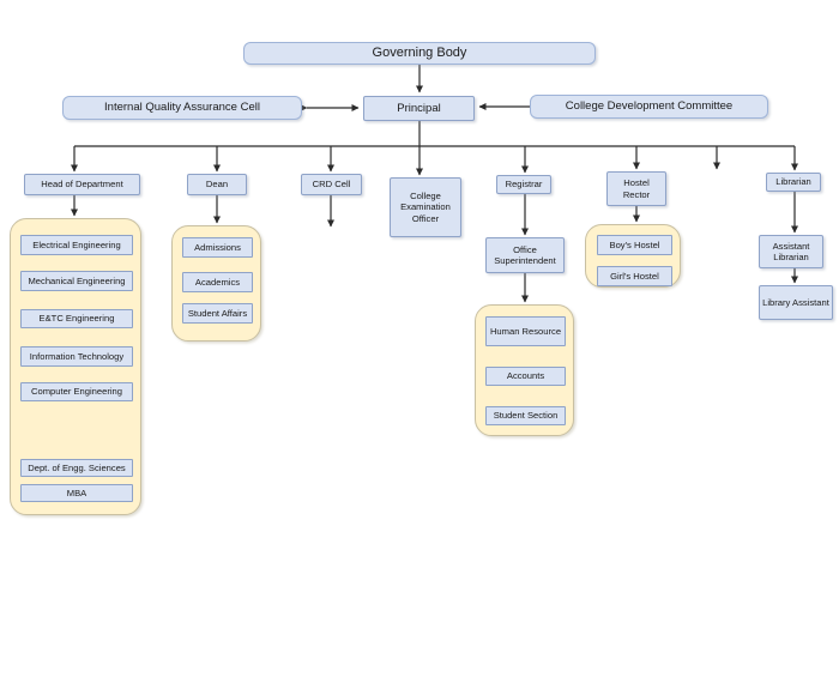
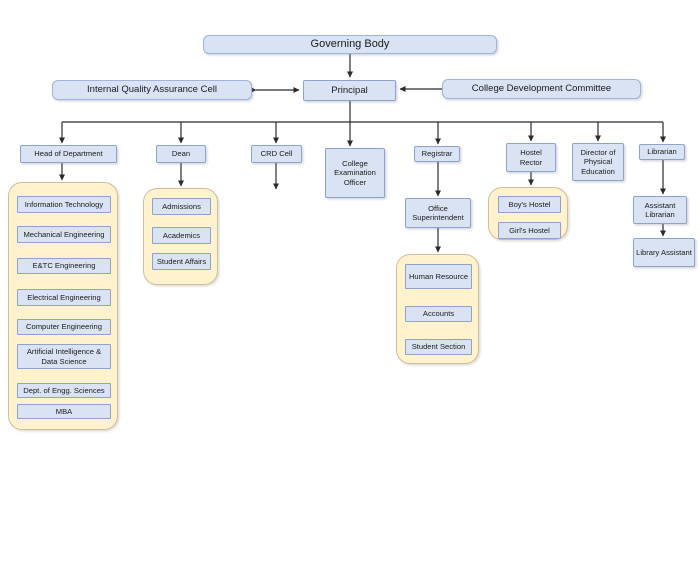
  Governing Body
  Internal Quality Assurance Cell
  Principal
  College Development Committee
  Head of Department
  Dean
  CRD Cell
  College Examination Officer
  Registrar
  Hostel Rector
+ Director of Physical Education
  Librarian
  Office Superintendent
  Assistant Librarian
  Library Assistant
- Electrical Engineering
+ Information Technology
  Mechanical Engineering
  E&TC Engineering
- Information Technology
+ Electrical Engineering
  Computer Engineering
+ Artificial Intelligence & Data Science
  Dept. of Engg. Sciences
  MBA
  Admissions
  Academics
  Student Affairs
  Human Resource
  Accounts
  Student Section
  Boy's Hostel
  Girl's Hostel
